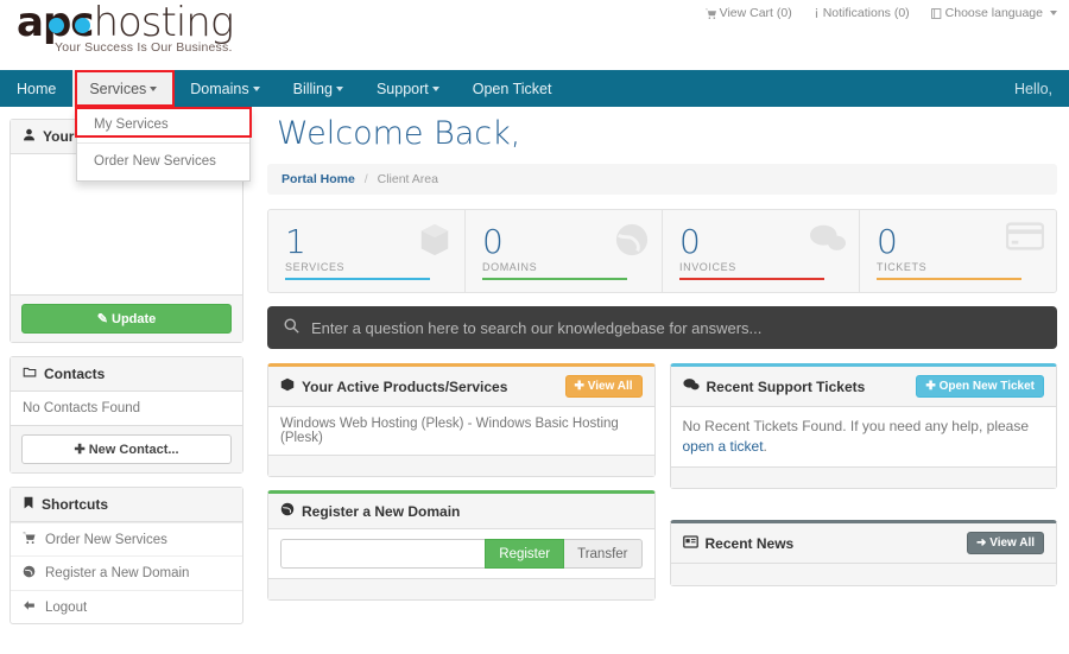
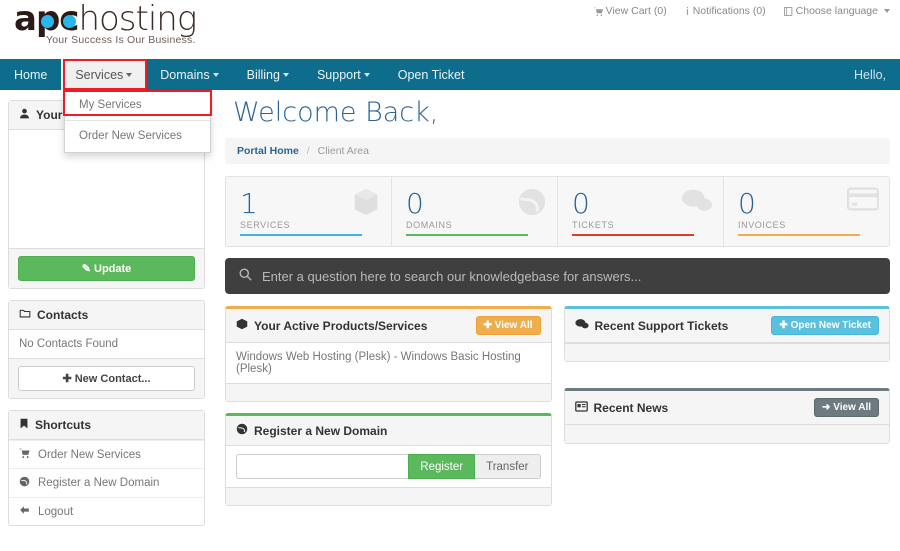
  View Cart (0)
  Notifications (0)
  Choose language
  a hosting
  Your Success Is Our Business.
  Home
  Services
  Domains
  Billing
  Support
  Open Ticket
  Hello,
  Your
  ✎ Update
  Contacts
  No Contacts Found
  ✚ New Contact...
  Shortcuts
  Order New Services
  Register a New Domain
  Logout
  Welcome Back,
  Portal Home / Client Area
  1
  SERVICES
  0
  DOMAINS
  0
- INVOICES
+ TICKETS
  0
- TICKETS
+ INVOICES
  Enter a question here to search our knowledgebase for answers...
  Your Active Products/Services
  ✚ View All
  Windows Web Hosting (Plesk) - Windows Basic Hosting (Plesk)
  Register a New Domain
  Register
  Transfer
  Recent Support Tickets
  ✚ Open New Ticket
- No Recent Tickets Found. If you need any help, please open a ticket.
  Recent News
  ➜ View All
  My Services
  Order New Services
